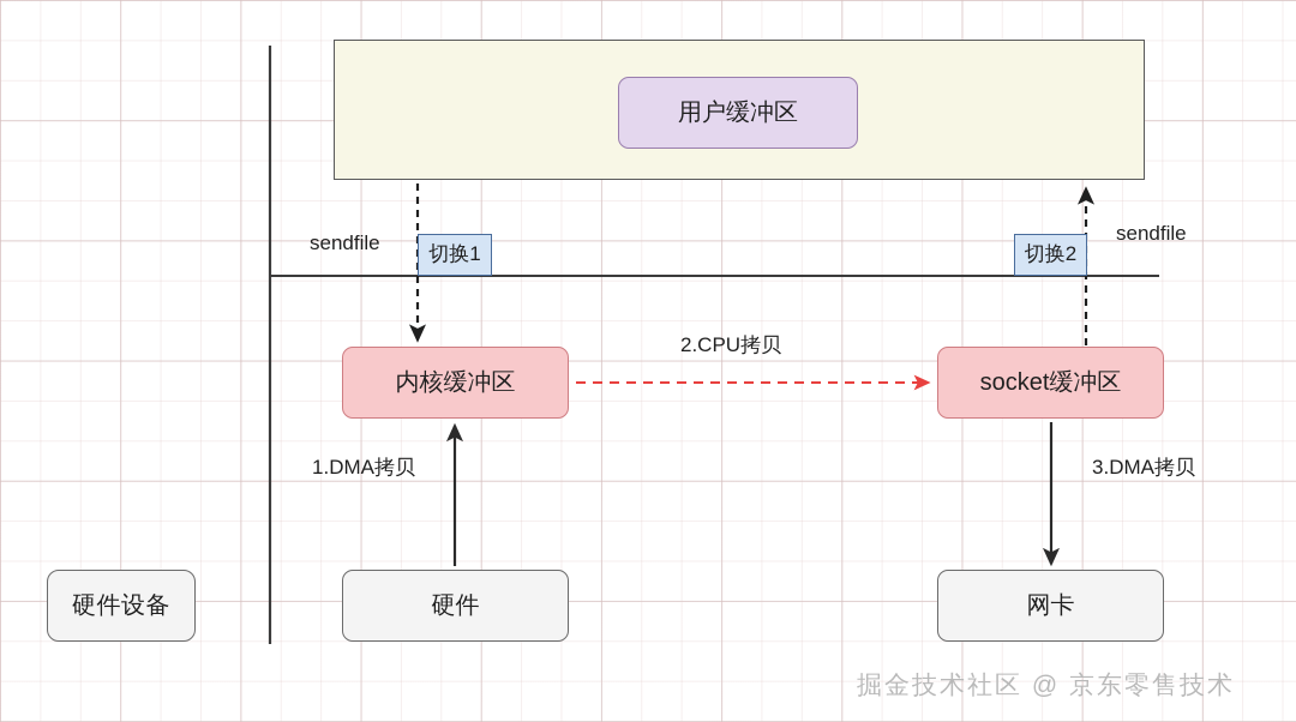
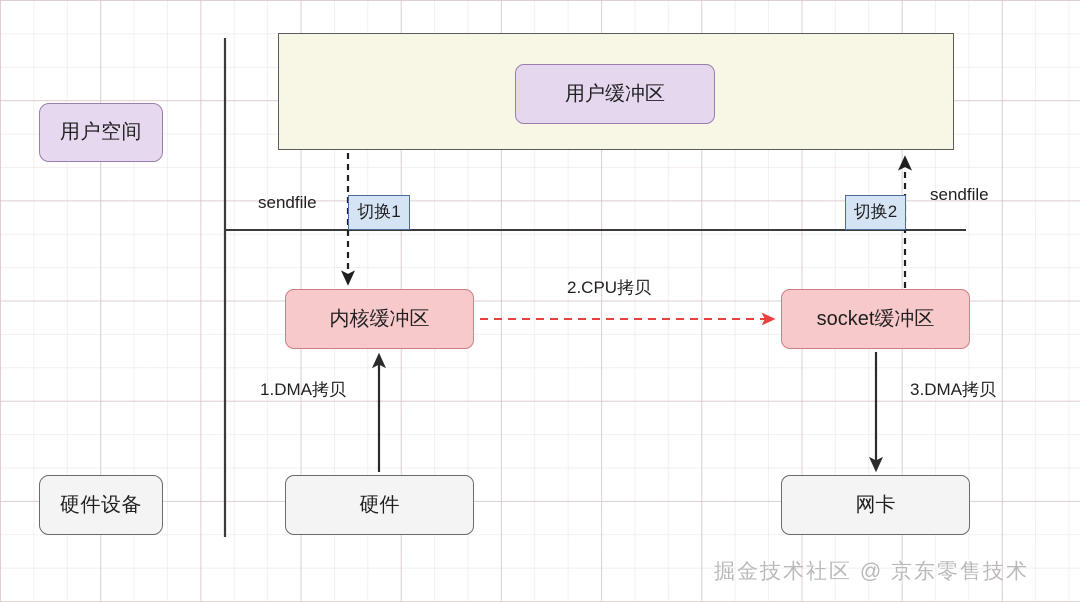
+ 用户空间
  硬件设备
  用户缓冲区
  内核缓冲区
  socket缓冲区
  硬件
  网卡
  切换1
  切换2
  sendfile
  sendfile
  2.CPU拷贝
  1.DMA拷贝
  3.DMA拷贝
  掘金技术社区 @ 京东零售技术
